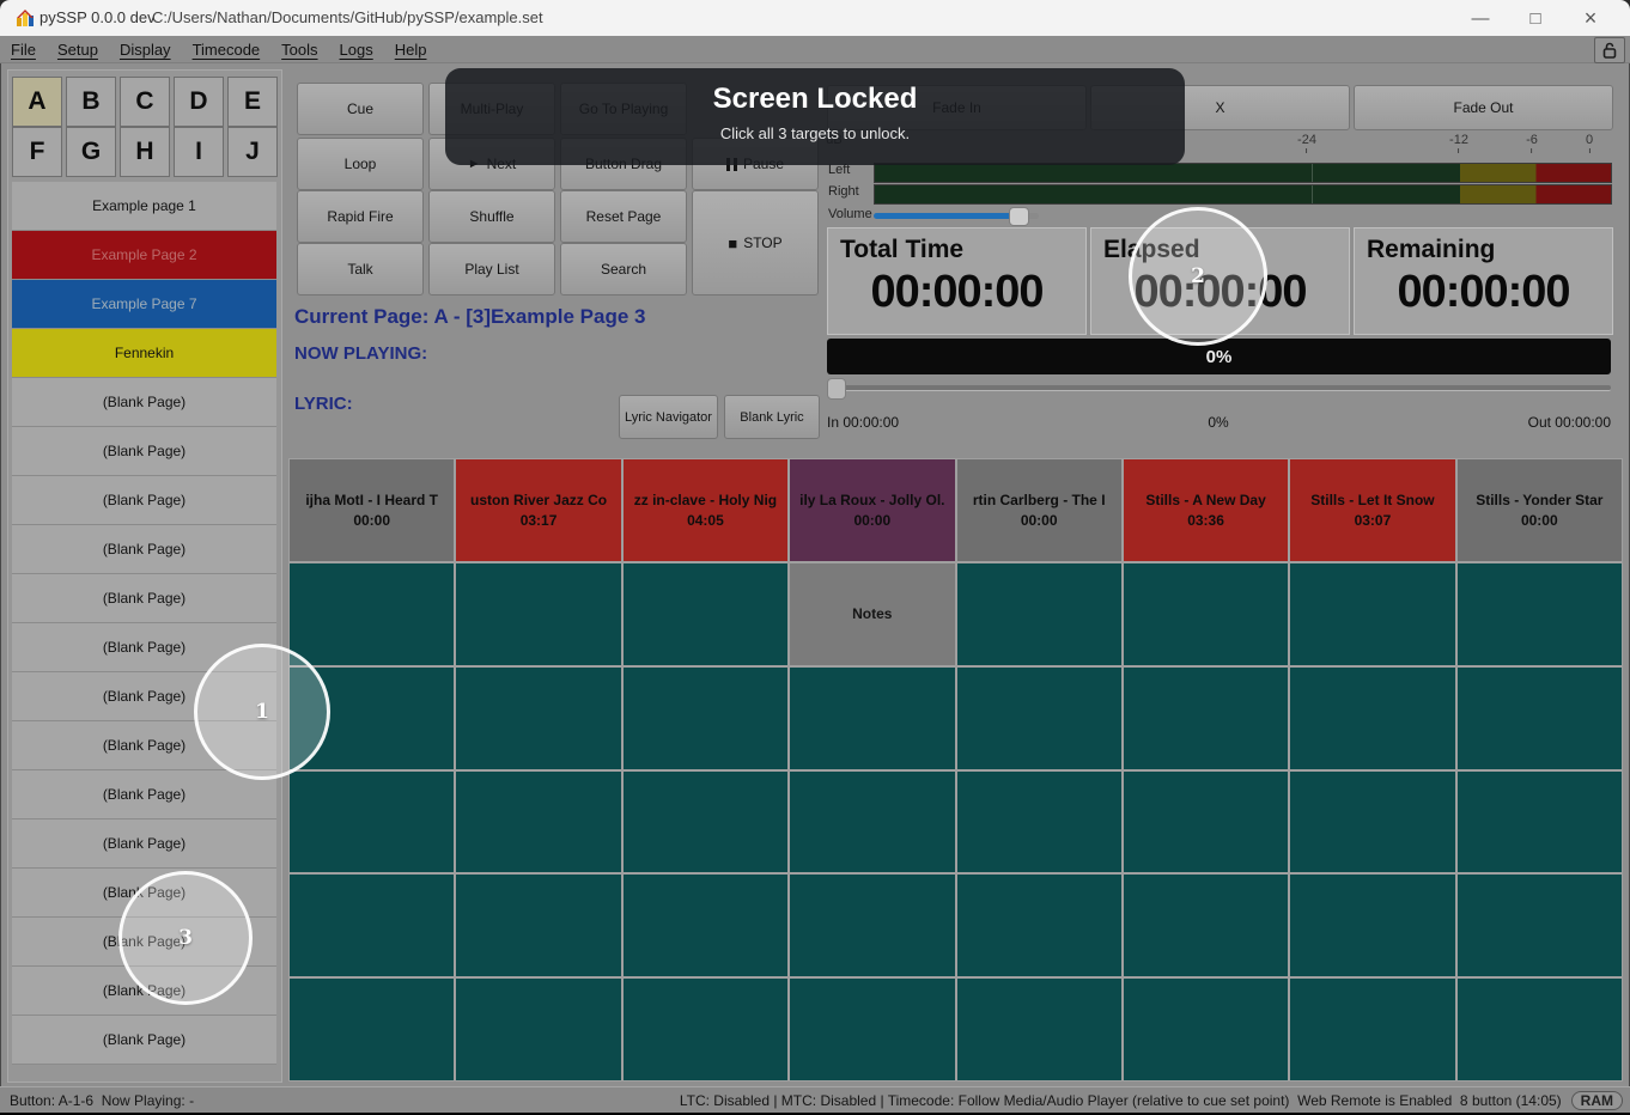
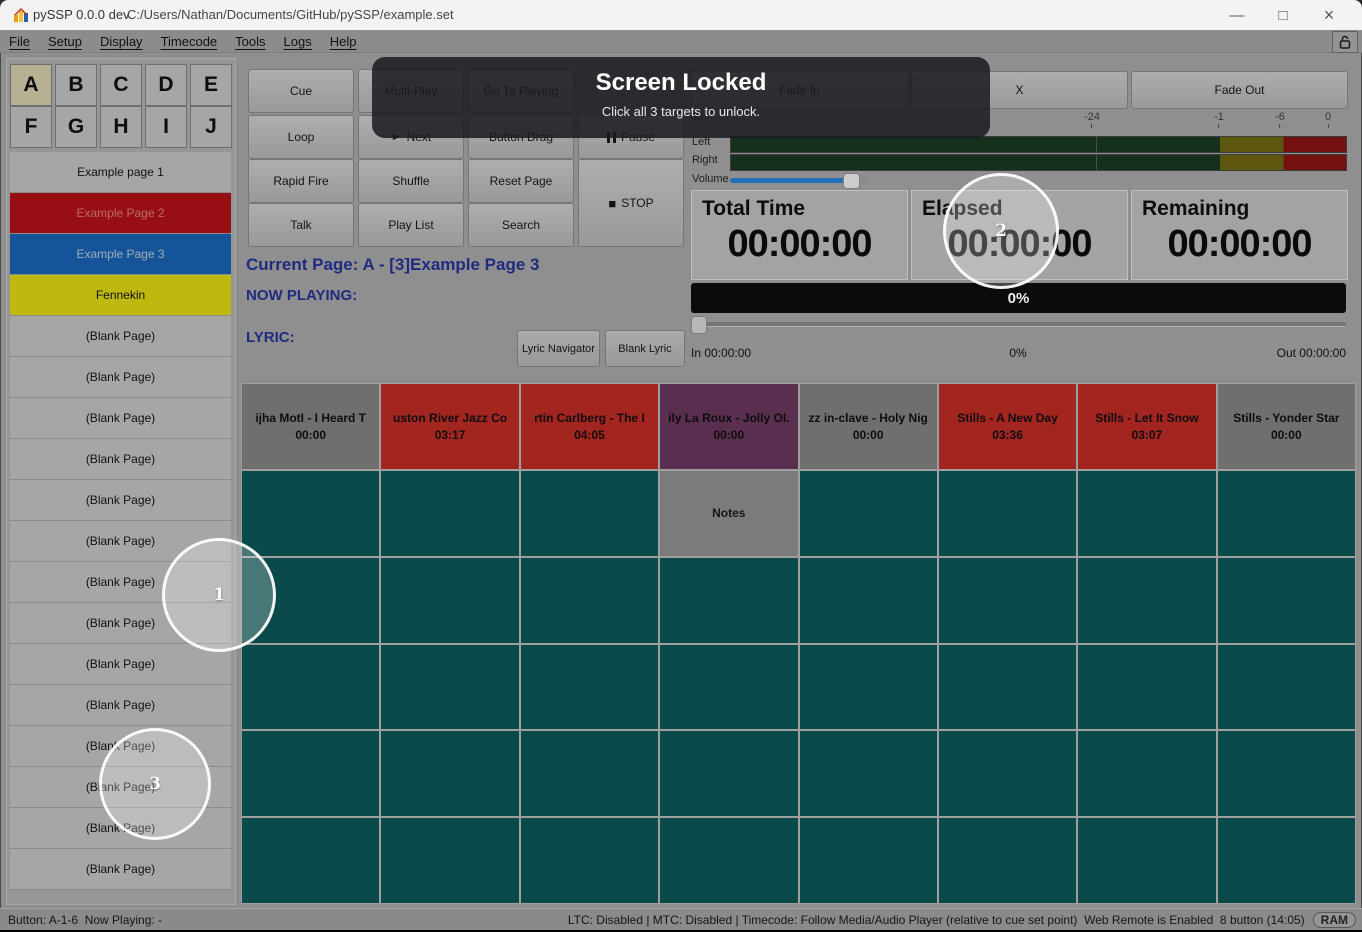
  pySSP 0.0.0 dev
  C:/Users/Nathan/Documents/GitHub/pySSP/example.set
  —
  □
  ×
  File
  Setup
  Display
  Timecode
  Tools
  Logs
  Help
  A
  B
  C
  D
  E
  F
  G
  H
  I
  J
  Example page 1
  Example Page 2
- Example Page 7
+ Example Page 3
  Fennekin
  (Blank Page)
  (Blank Page)
  (Blank Page)
  (Blank Page)
  (Blank Page)
  (Blank Page)
  (Blank Page)
  (Blank Page)
  (Blank Page)
  (Blank Page)
  (Blank Page)
  (Blank Page)
  (Blank Page)
  (Blank Page)
  Cue
  Loop
  Rapid Fire
  Talk
  ►
  Next
  Shuffle
  Play List
  Button Drag
  Reset Page
  Search
  Pause
  ■
  STOP
  Current Page: A - [3]Example Page 3
  NOW PLAYING:
  LYRIC:
  Lyric Navigator
  Blank Lyric
  X
  Fade Out
  dB
  -24
- -12
+ -1
  -6
  0
  Left
  Right
  Volume
  Total Time
  00:00:00
  Elapsed
  00:00:00
  Remaining
  00:00:00
  0%
  In 00:00:00
  0%
  Out 00:00:00
  ijha MotI - I Heard T
  00:00
  uston River Jazz Co
  03:17
- zz in-clave - Holy Nig
+ rtin Carlberg - The I
  04:05
  ily La Roux - Jolly Ol.
  00:00
- rtin Carlberg - The I
+ zz in-clave - Holy Nig
  00:00
  Stills - A New Day
  03:36
  Stills - Let It Snow
  03:07
  Stills - Yonder Star
  00:00
  Notes
  Button: A-1-6 Now Playing: -
  LTC: Disabled | MTC: Disabled | Timecode: Follow Media/Audio Player (relative to cue set point) Web Remote is Enabled 8 button (14:05)
  RAM
  Screen Locked
  Click all 3 targets to unlock.
  1
  2
  3
